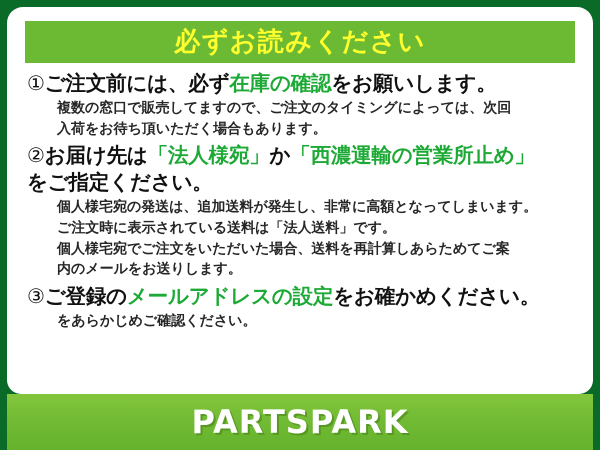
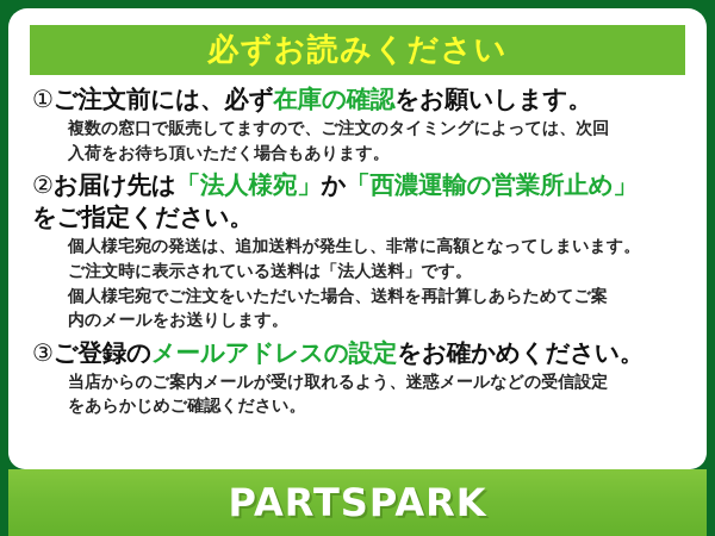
  必ずお読みください
  ①ご注文前には、必ず在庫の確認をお願いします。
  複数の窓口で販売してますので、ご注文のタイミングによっては、次回
  入荷をお待ち頂いただく場合もあります。
  ②お届け先は「法人様宛」か「西濃運輸の営業所止め」
  をご指定ください。
  個人様宅宛の発送は、追加送料が発生し、非常に高額となってしまいます。
  ご注文時に表示されている送料は「法人送料」です。
  個人様宅宛でご注文をいただいた場合、送料を再計算しあらためてご案
  内のメールをお送りします。
  ③ご登録のメールアドレスの設定をお確かめください。
+ 当店からのご案内メールが受け取れるよう、迷惑メールなどの受信設定
  をあらかじめご確認ください。
  PARTSPARK
